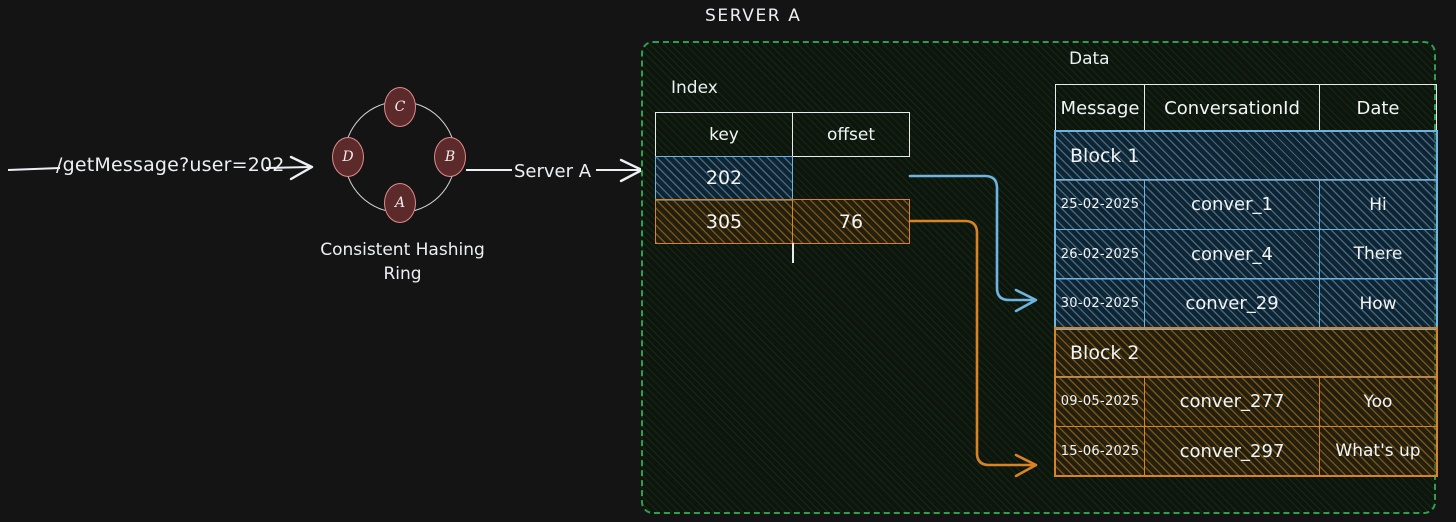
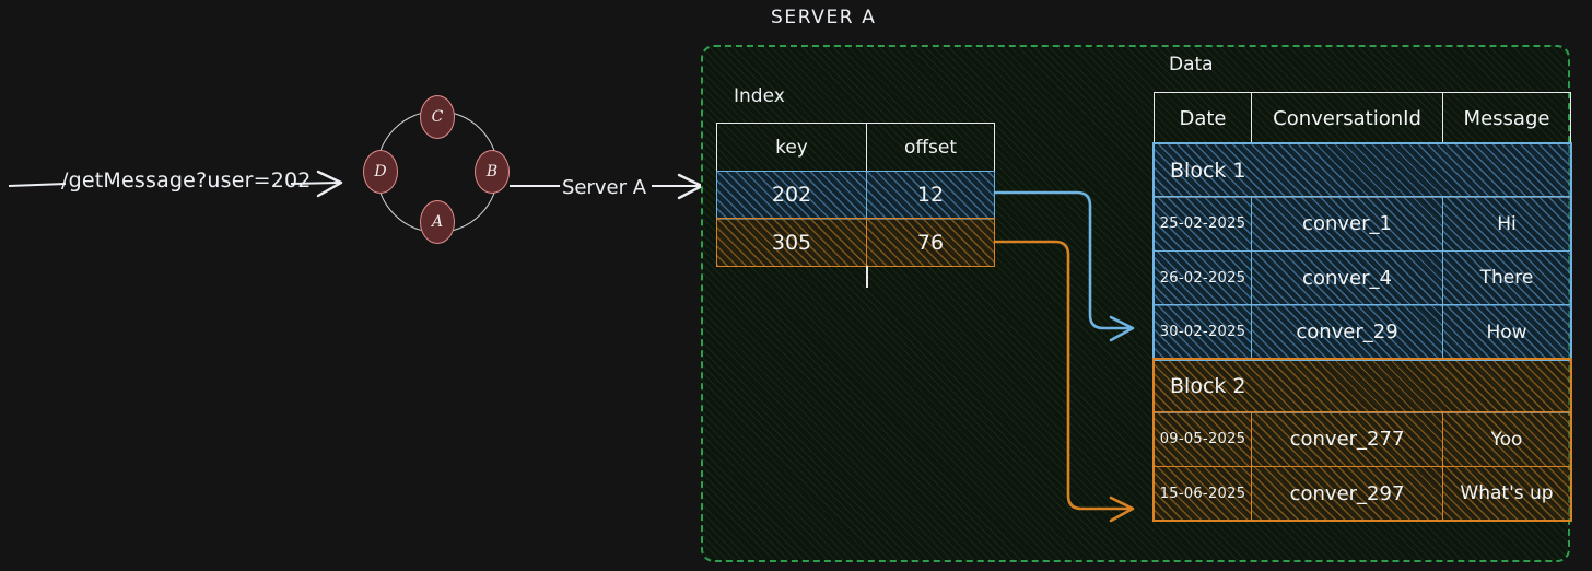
  /getMessage?user=202
  C
  B
  A
  D
- Consistent Hashing Ring
  Server A
  SERVER A
  Index
  Data
  key
  offset
  202
+ 12
  305
  76
- Message
+ Date
  ConversationId
- Date
+ Message
  Block 1
  25-02-2025
  conver_1
  Hi
  26-02-2025
  conver_4
  There
  30-02-2025
  conver_29
  How
  Block 2
  09-05-2025
  conver_277
  Yoo
  15-06-2025
  conver_297
  What's up
